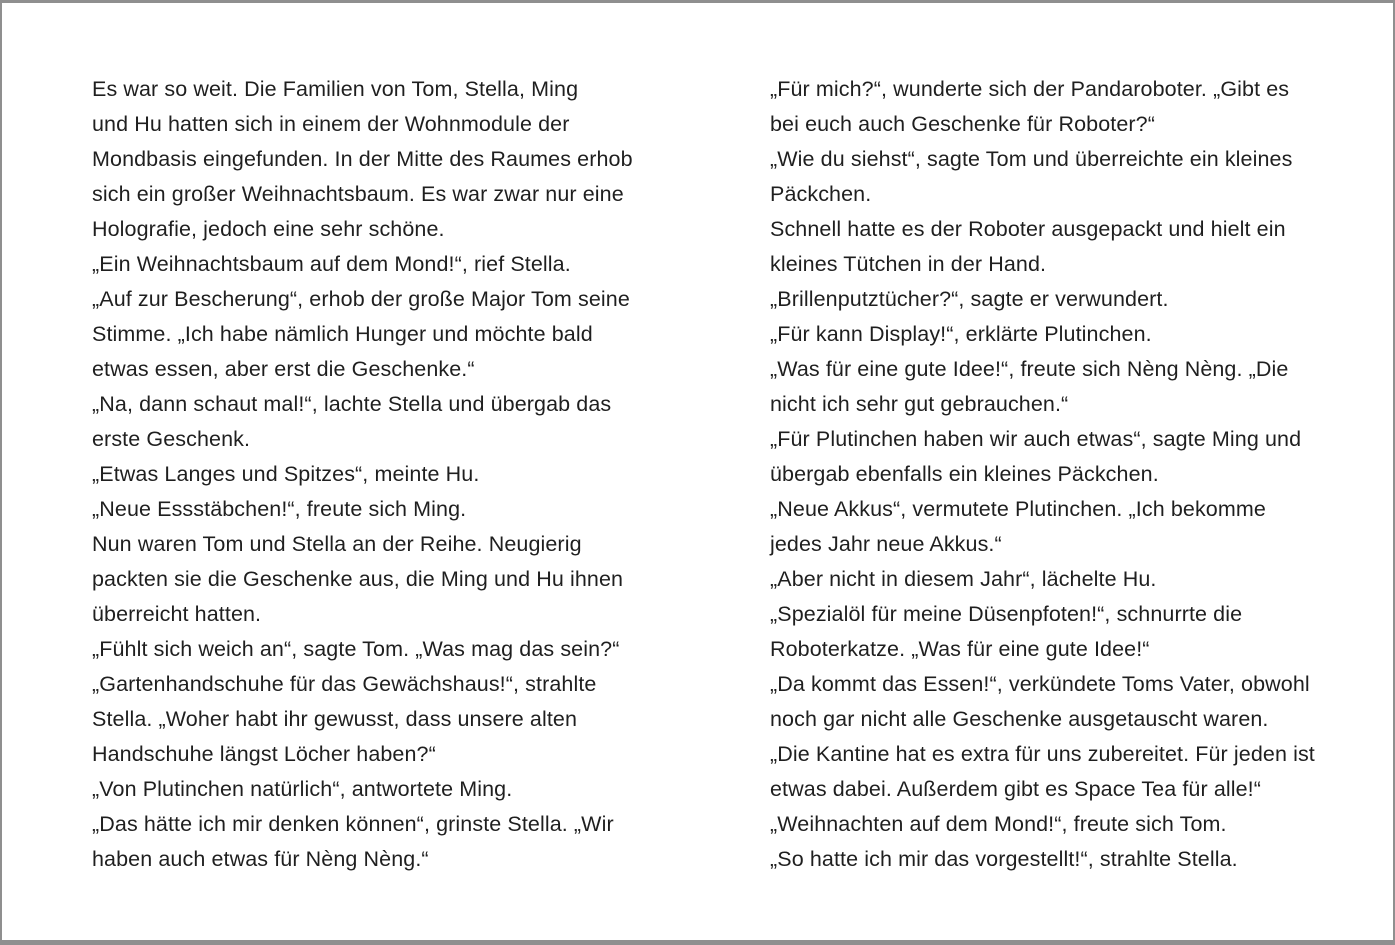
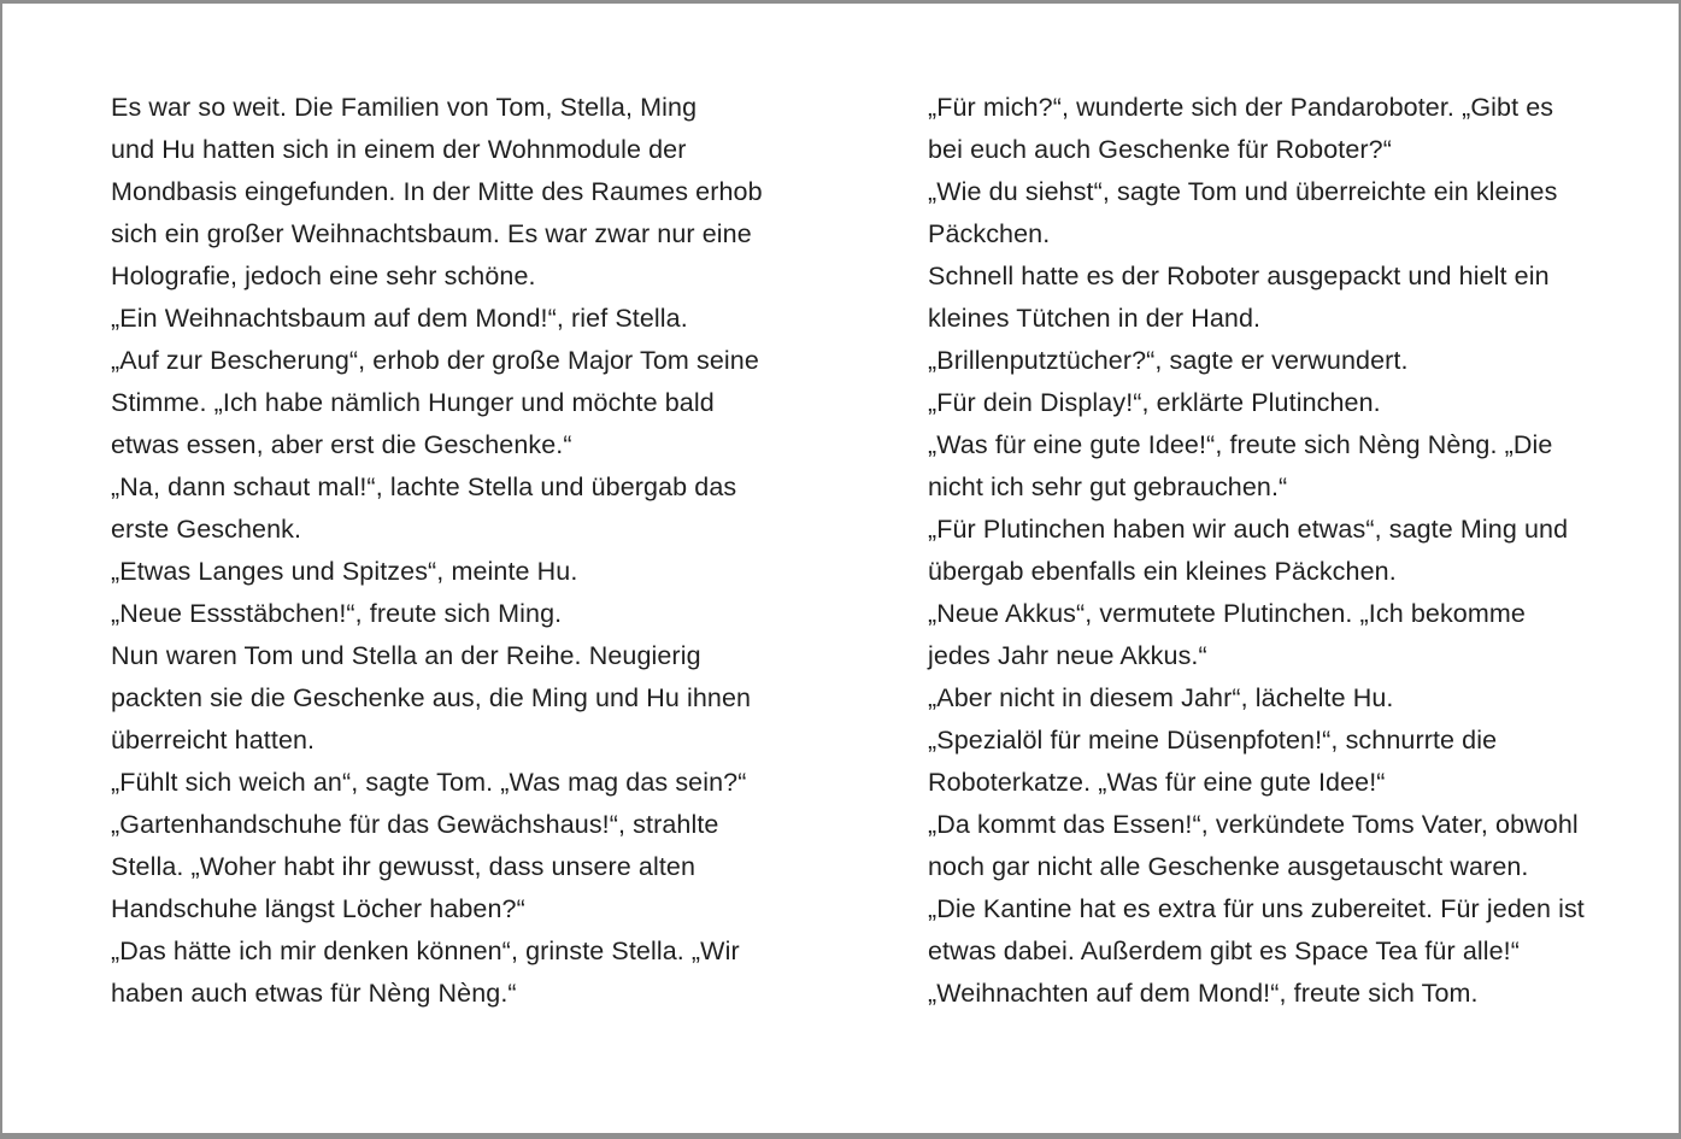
  Es war so weit. Die Familien von Tom, Stella, Ming
  und Hu hatten sich in einem der Wohnmodule der
  Mondbasis eingefunden. In der Mitte des Raumes erhob
  sich ein großer Weihnachtsbaum. Es war zwar nur eine
  Holografie, jedoch eine sehr schöne.
  „Ein Weihnachtsbaum auf dem Mond!“, rief Stella.
  „Auf zur Bescherung“, erhob der große Major Tom seine
  Stimme. „Ich habe nämlich Hunger und möchte bald
  etwas essen, aber erst die Geschenke.“
  „Na, dann schaut mal!“, lachte Stella und übergab das
  erste Geschenk.
  „Etwas Langes und Spitzes“, meinte Hu.
  „Neue Essstäbchen!“, freute sich Ming.
  Nun waren Tom und Stella an der Reihe. Neugierig
  packten sie die Geschenke aus, die Ming und Hu ihnen
  überreicht hatten.
  „Fühlt sich weich an“, sagte Tom. „Was mag das sein?“
  „Gartenhandschuhe für das Gewächshaus!“, strahlte
  Stella. „Woher habt ihr gewusst, dass unsere alten
  Handschuhe längst Löcher haben?“
- „Von Plutinchen natürlich“, antwortete Ming.
  „Das hätte ich mir denken können“, grinste Stella. „Wir
  haben auch etwas für Nèng Nèng.“
  „Für mich?“, wunderte sich der Pandaroboter. „Gibt es
  bei euch auch Geschenke für Roboter?“
  „Wie du siehst“, sagte Tom und überreichte ein kleines
  Päckchen.
  Schnell hatte es der Roboter ausgepackt und hielt ein
  kleines Tütchen in der Hand.
  „Brillenputztücher?“, sagte er verwundert.
- „Für kann Display!“, erklärte Plutinchen.
+ „Für dein Display!“, erklärte Plutinchen.
  „Was für eine gute Idee!“, freute sich Nèng Nèng. „Die
  nicht ich sehr gut gebrauchen.“
  „Für Plutinchen haben wir auch etwas“, sagte Ming und
  übergab ebenfalls ein kleines Päckchen.
  „Neue Akkus“, vermutete Plutinchen. „Ich bekomme
  jedes Jahr neue Akkus.“
  „Aber nicht in diesem Jahr“, lächelte Hu.
  „Spezialöl für meine Düsenpfoten!“, schnurrte die
  Roboterkatze. „Was für eine gute Idee!“
  „Da kommt das Essen!“, verkündete Toms Vater, obwohl
  noch gar nicht alle Geschenke ausgetauscht waren.
  „Die Kantine hat es extra für uns zubereitet. Für jeden ist
  etwas dabei. Außerdem gibt es Space Tea für alle!“
  „Weihnachten auf dem Mond!“, freute sich Tom.
- „So hatte ich mir das vorgestellt!“, strahlte Stella.
